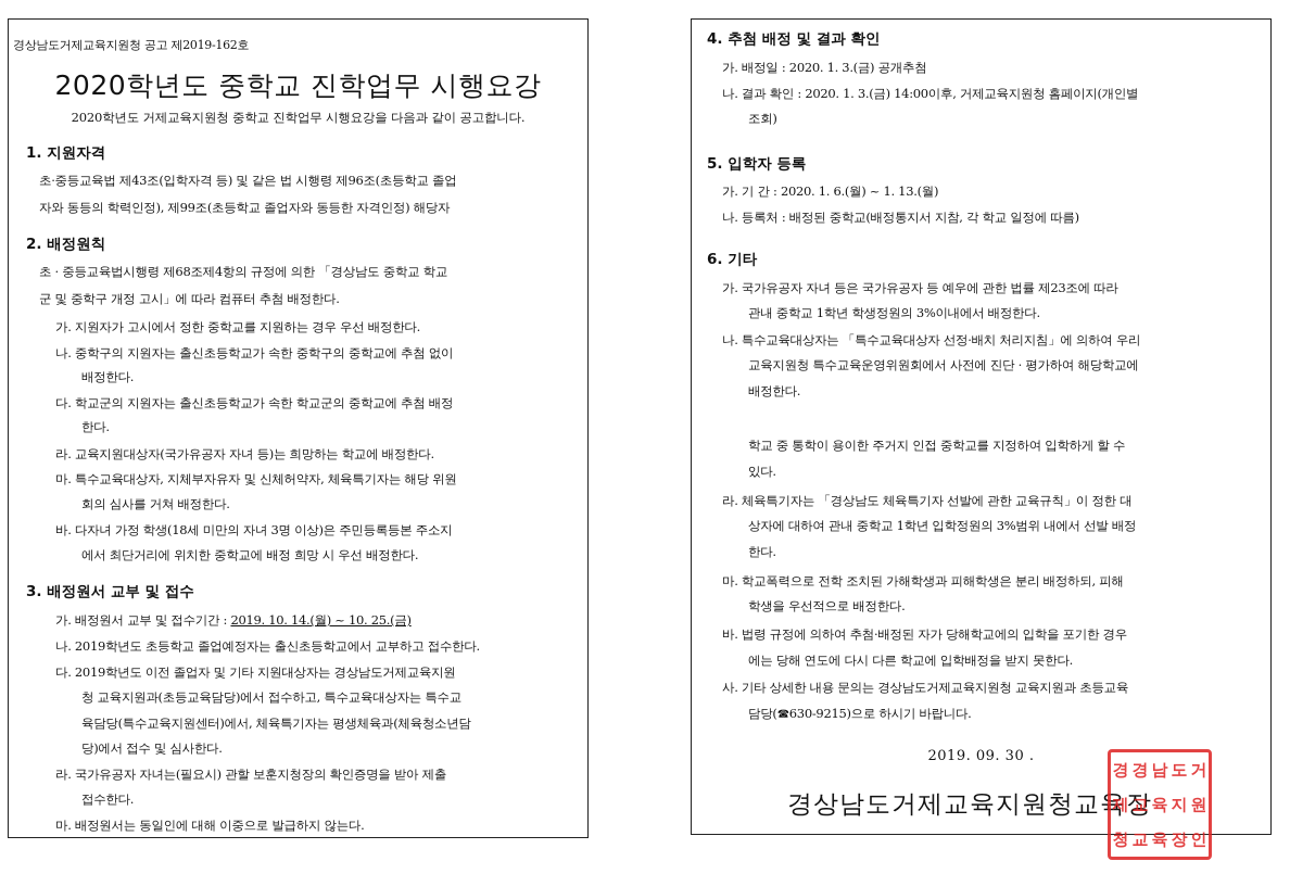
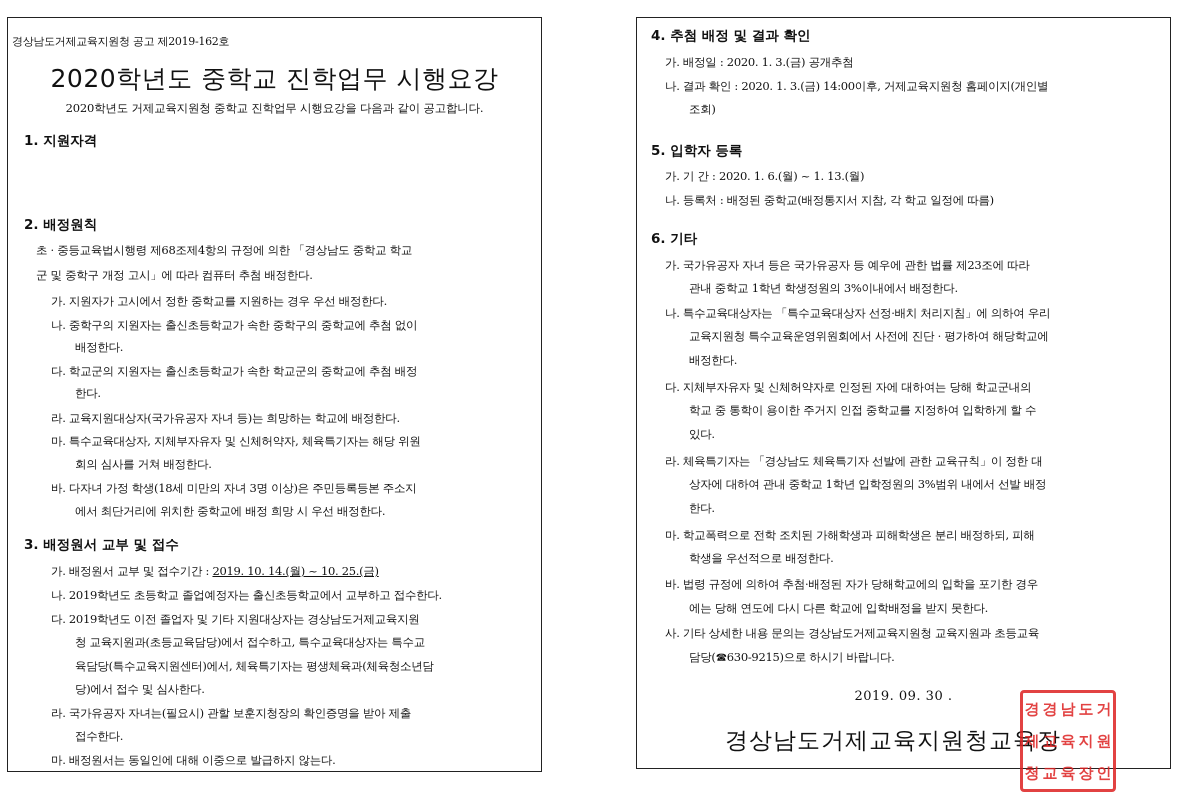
  경상남도거제교육지원청 공고 제2019-162호
  2020학년도 중학교 진학업무 시행요강
  2020학년도 거제교육지원청 중학교 진학업무 시행요강을 다음과 같이 공고합니다.
  1. 지원자격
- 초·중등교육법 제43조(입학자격 등) 및 같은 법 시행령 제96조(초등학교 졸업
- 자와 동등의 학력인정), 제99조(초등학교 졸업자와 동등한 자격인정) 해당자
  2. 배정원칙
  초 · 중등교육법시행령 제68조제4항의 규정에 의한 「경상남도 중학교 학교
  군 및 중학구 개정 고시」에 따라 컴퓨터 추첨 배정한다.
  가. 지원자가 고시에서 정한 중학교를 지원하는 경우 우선 배정한다.
  나. 중학구의 지원자는 출신초등학교가 속한 중학구의 중학교에 추첨 없이
  배정한다.
  다. 학교군의 지원자는 출신초등학교가 속한 학교군의 중학교에 추첨 배정
  한다.
  라. 교육지원대상자(국가유공자 자녀 등)는 희망하는 학교에 배정한다.
  마. 특수교육대상자, 지체부자유자 및 신체허약자, 체육특기자는 해당 위원
  회의 심사를 거쳐 배정한다.
  바. 다자녀 가정 학생(18세 미만의 자녀 3명 이상)은 주민등록등본 주소지
  에서 최단거리에 위치한 중학교에 배정 희망 시 우선 배정한다.
  3. 배정원서 교부 및 접수
  가. 배정원서 교부 및 접수기간 : 2019. 10. 14.(월) ~ 10. 25.(금)
  나. 2019학년도 초등학교 졸업예정자는 출신초등학교에서 교부하고 접수한다.
  다. 2019학년도 이전 졸업자 및 기타 지원대상자는 경상남도거제교육지원
  청 교육지원과(초등교육담당)에서 접수하고, 특수교육대상자는 특수교
  육담당(특수교육지원센터)에서, 체육특기자는 평생체육과(체육청소년담
  당)에서 접수 및 심사한다.
  라. 국가유공자 자녀는(필요시) 관할 보훈지청장의 확인증명을 받아 제출
  접수한다.
  마. 배정원서는 동일인에 대해 이중으로 발급하지 않는다.
  4. 추첨 배정 및 결과 확인
  가. 배정일 : 2020. 1. 3.(금) 공개추첨
  나. 결과 확인 : 2020. 1. 3.(금) 14:00이후, 거제교육지원청 홈페이지(개인별
  조회)
  5. 입학자 등록
  가. 기 간 : 2020. 1. 6.(월) ~ 1. 13.(월)
  나. 등록처 : 배정된 중학교(배정통지서 지참, 각 학교 일정에 따름)
  6. 기타
  가. 국가유공자 자녀 등은 국가유공자 등 예우에 관한 법률 제23조에 따라
  관내 중학교 1학년 학생정원의 3%이내에서 배정한다.
  나. 특수교육대상자는 「특수교육대상자 선정·배치 처리지침」에 의하여 우리
  교육지원청 특수교육운영위원회에서 사전에 진단 · 평가하여 해당학교에
  배정한다.
+ 다. 지체부자유자 및 신체허약자로 인정된 자에 대하여는 당해 학교군내의
  학교 중 통학이 용이한 주거지 인접 중학교를 지정하여 입학하게 할 수
  있다.
  라. 체육특기자는 「경상남도 체육특기자 선발에 관한 교육규칙」이 정한 대
  상자에 대하여 관내 중학교 1학년 입학정원의 3%범위 내에서 선발 배정
  한다.
  마. 학교폭력으로 전학 조치된 가해학생과 피해학생은 분리 배정하되, 피해
  학생을 우선적으로 배정한다.
  바. 법령 규정에 의하여 추첨·배정된 자가 당해학교에의 입학을 포기한 경우
  에는 당해 연도에 다시 다른 학교에 입학배정을 받지 못한다.
  사. 기타 상세한 내용 문의는 경상남도거제교육지원청 교육지원과 초등교육
  담당(☎630-9215)으로 하시기 바랍니다.
  2019. 09. 30 .
  경상남도거제교육지원청교육장
  경
  경
  남
  도
  거
  제
  교
  육
  지
  원
  청
  교
  육
  장
  인
